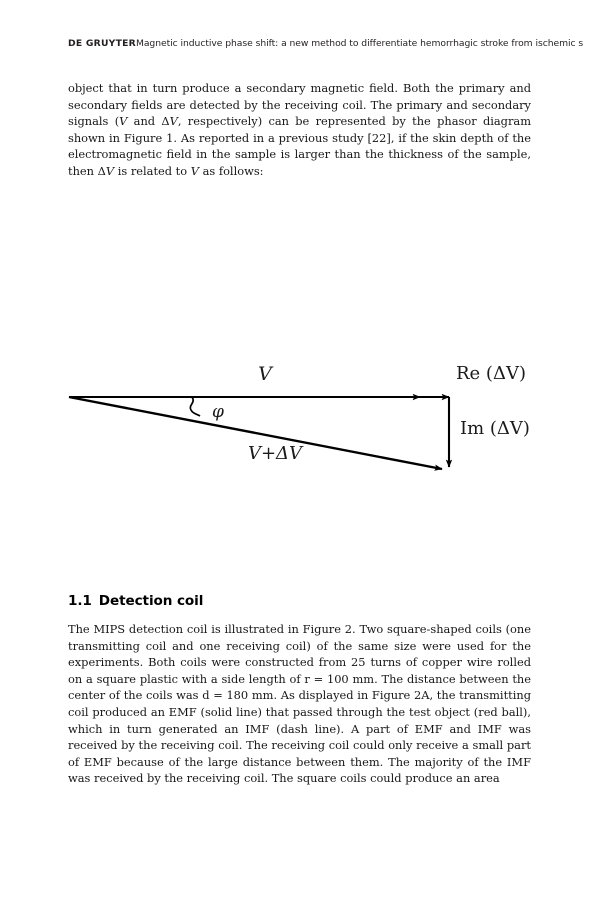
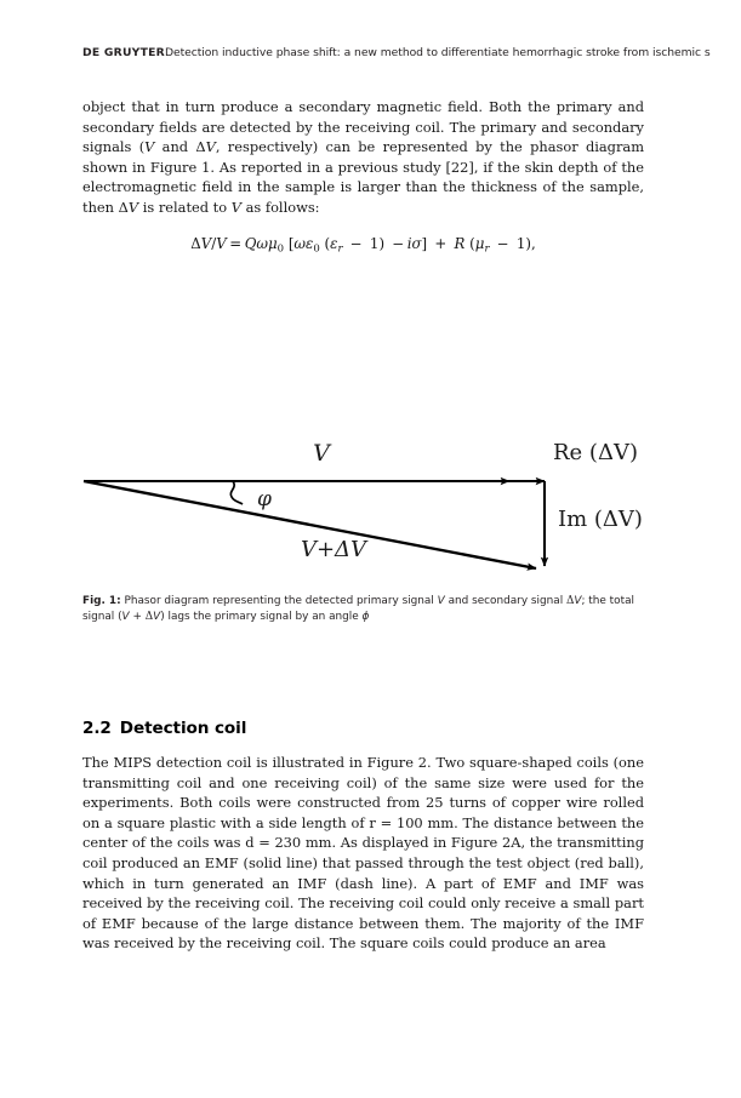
- DE GRUYTERMagnetic inductive phase shift: a new method to differentiate hemorrhagic stroke from ischemic s
+ DE GRUYTERDetection inductive phase shift: a new method to differentiate hemorrhagic stroke from ischemic s
  object that in turn produce a secondary magnetic field. Both the primary and secondary fields are detected by the receiving coil. The primary and secondary signals (V and ΔV, respectively) can be represented by the phasor diagram shown in Figure 1. As reported in a previous study [22], if the skin depth of the electromagnetic field in the sample is larger than the thickness of the sample, then ΔV is related to V as follows:
+ ΔV/V = Qωμ0 [ωε0 (εr − 1) − iσ] + R (μr − 1),
  V
  Re (ΔV)
  Im (ΔV)
  V+ΔV
  φ
+ Fig. 1: Phasor diagram representing the detected primary signal V and secondary signal ΔV; the total signal (V + ΔV) lags the primary signal by an angle ϕ
- 1.1 Detection coil
+ 2.2 Detection coil
- The MIPS detection coil is illustrated in Figure 2. Two square-shaped coils (one transmitting coil and one receiving coil) of the same size were used for the experiments. Both coils were constructed from 25 turns of copper wire rolled on a square plastic with a side length of r = 100 mm. The distance between the center of the coils was d = 180 mm. As displayed in Figure 2A, the transmitting coil produced an EMF (solid line) that passed through the test object (red ball), which in turn generated an IMF (dash line). A part of EMF and IMF was received by the receiving coil. The receiving coil could only receive a small part of EMF because of the large distance between them. The majority of the IMF was received by the receiving coil. The square coils could produce an area
+ The MIPS detection coil is illustrated in Figure 2. Two square-shaped coils (one transmitting coil and one receiving coil) of the same size were used for the experiments. Both coils were constructed from 25 turns of copper wire rolled on a square plastic with a side length of r = 100 mm. The distance between the center of the coils was d = 230 mm. As displayed in Figure 2A, the transmitting coil produced an EMF (solid line) that passed through the test object (red ball), which in turn generated an IMF (dash line). A part of EMF and IMF was received by the receiving coil. The receiving coil could only receive a small part of EMF because of the large distance between them. The majority of the IMF was received by the receiving coil. The square coils could produce an area
